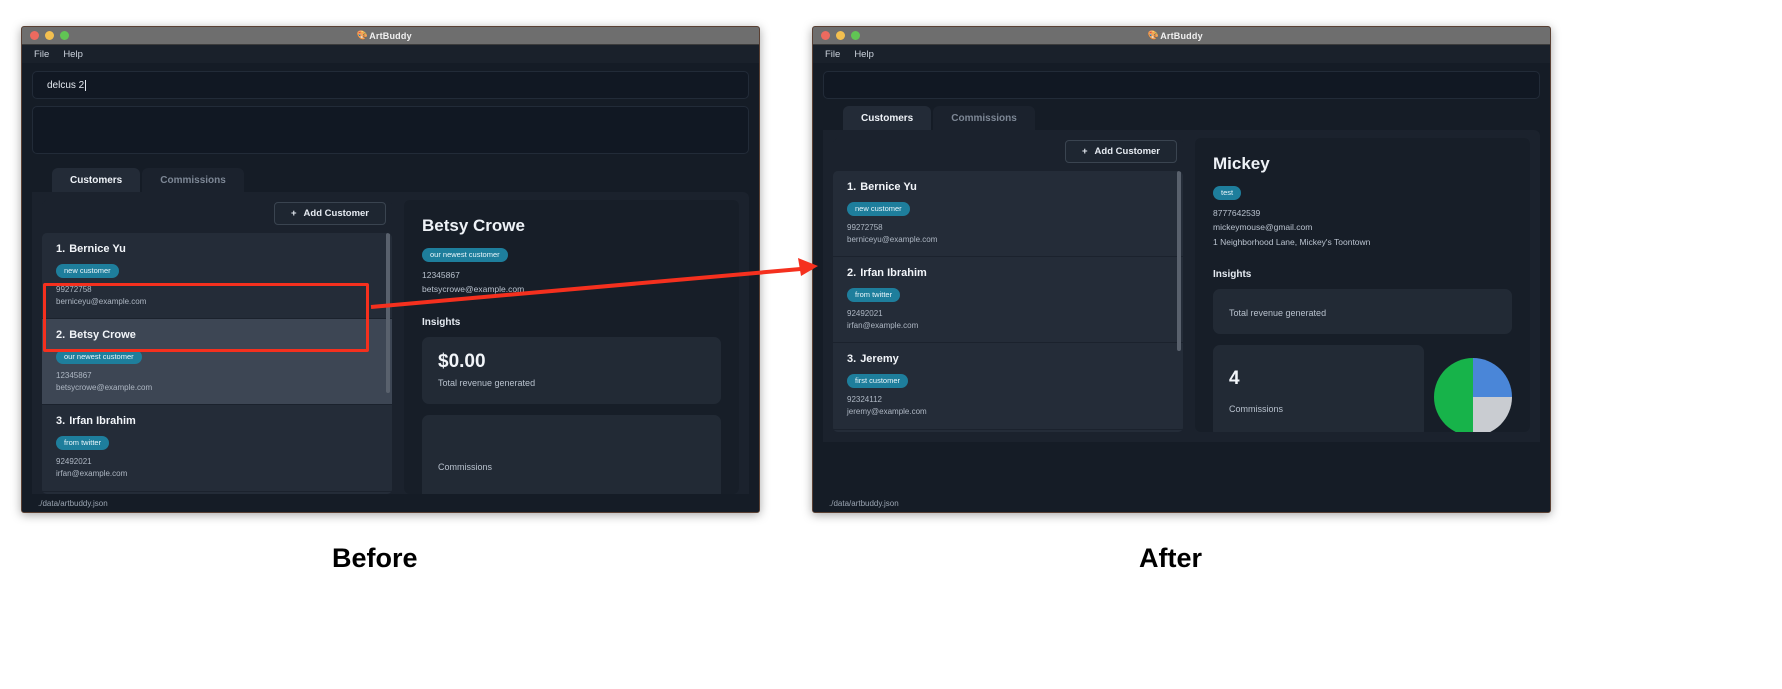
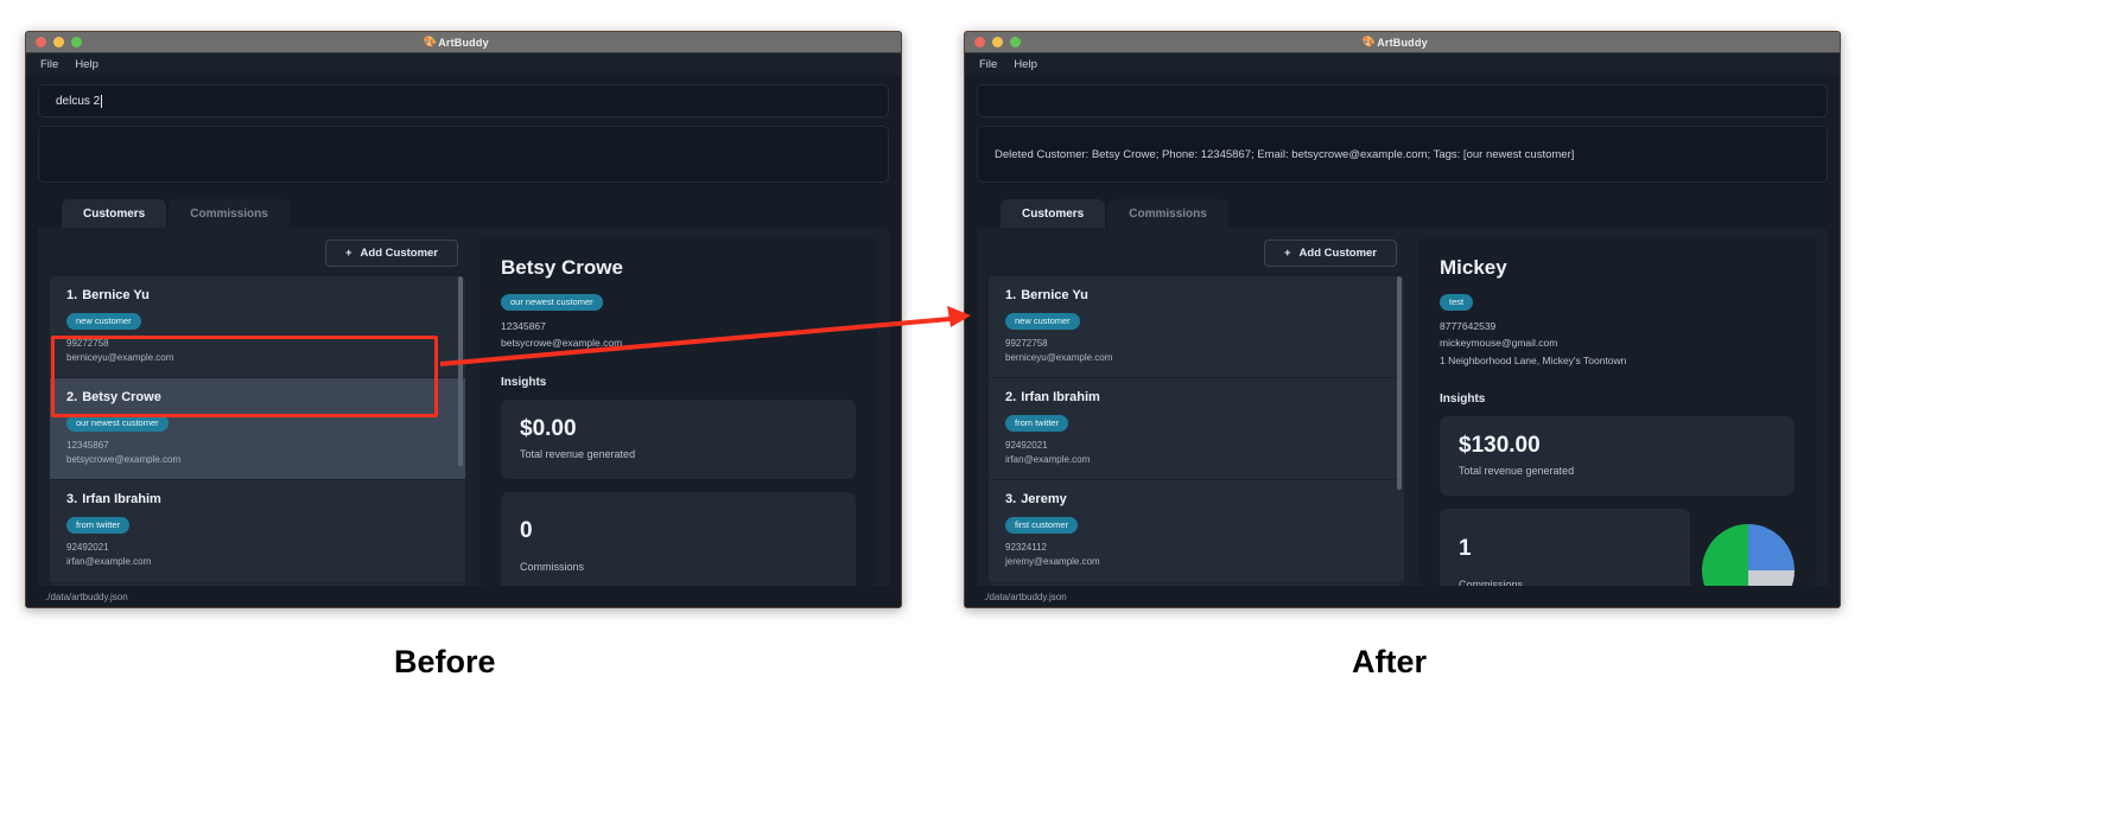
  🎨
  ArtBuddy
  File
  Help
  delcus 2
  Customers
  Commissions
  +
  Add Customer
  1. Bernice Yu
  new customer
  99272758
  berniceyu@example.com
  2. Betsy Crowe
  our newest customer
  12345867
  betsycrowe@example.com
  3. Irfan Ibrahim
  from twitter
  92492021
  irfan@example.com
  Betsy Crowe
  our newest customer
  12345867
  betsycrowe@example.com
  Insights
  $0.00
  Total revenue generated
+ 0
  Commissions
  ./data/artbuddy.json
  🎨
  ArtBuddy
  File
  Help
+ Deleted Customer: Betsy Crowe; Phone: 12345867; Email: betsycrowe@example.com; Tags: [our newest customer]
  Customers
  Commissions
  +
  Add Customer
  1. Bernice Yu
  new customer
  99272758
  berniceyu@example.com
  2. Irfan Ibrahim
  from twitter
  92492021
  irfan@example.com
  3. Jeremy
  first customer
  92324112
  jeremy@example.com
  Mickey
  test
  8777642539
  mickeymouse@gmail.com
  1 Neighborhood Lane, Mickey's Toontown
  Insights
+ $130.00
  Total revenue generated
- 4
+ 1
  Commissions
  ./data/artbuddy.json
  Before
  After
